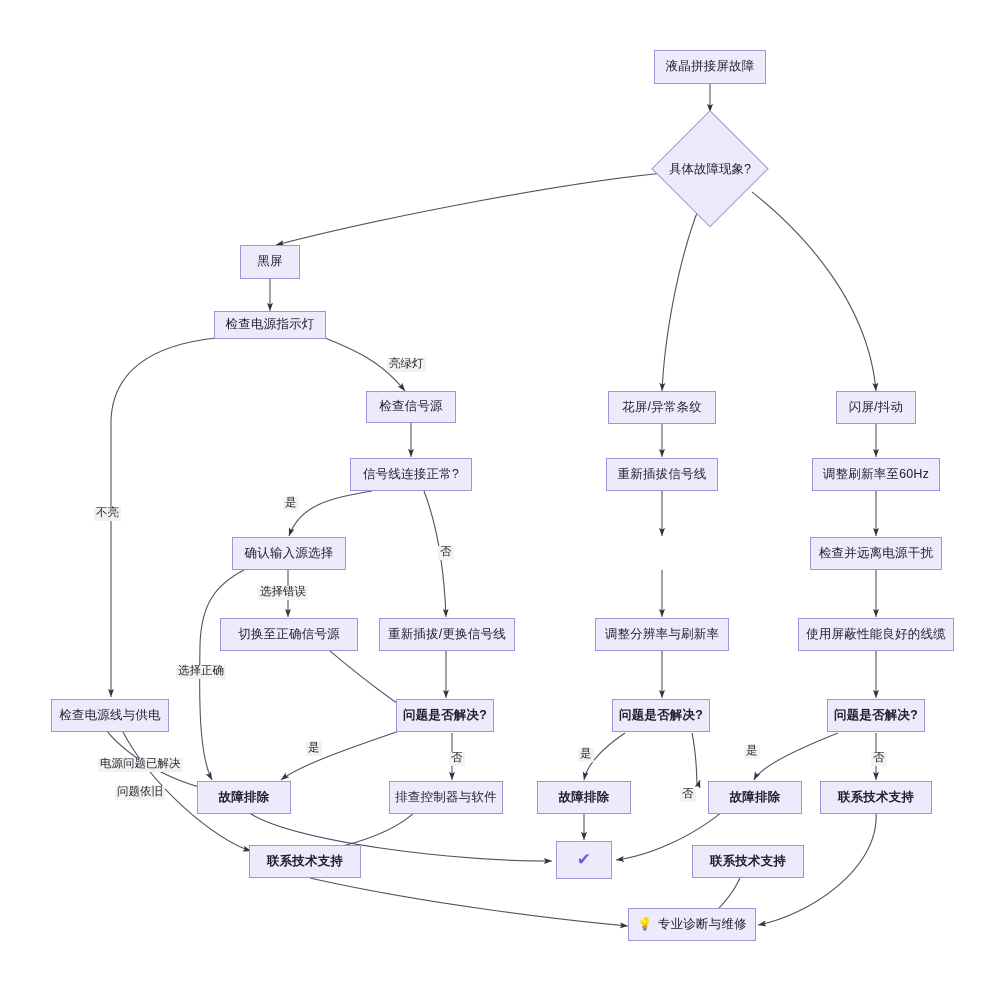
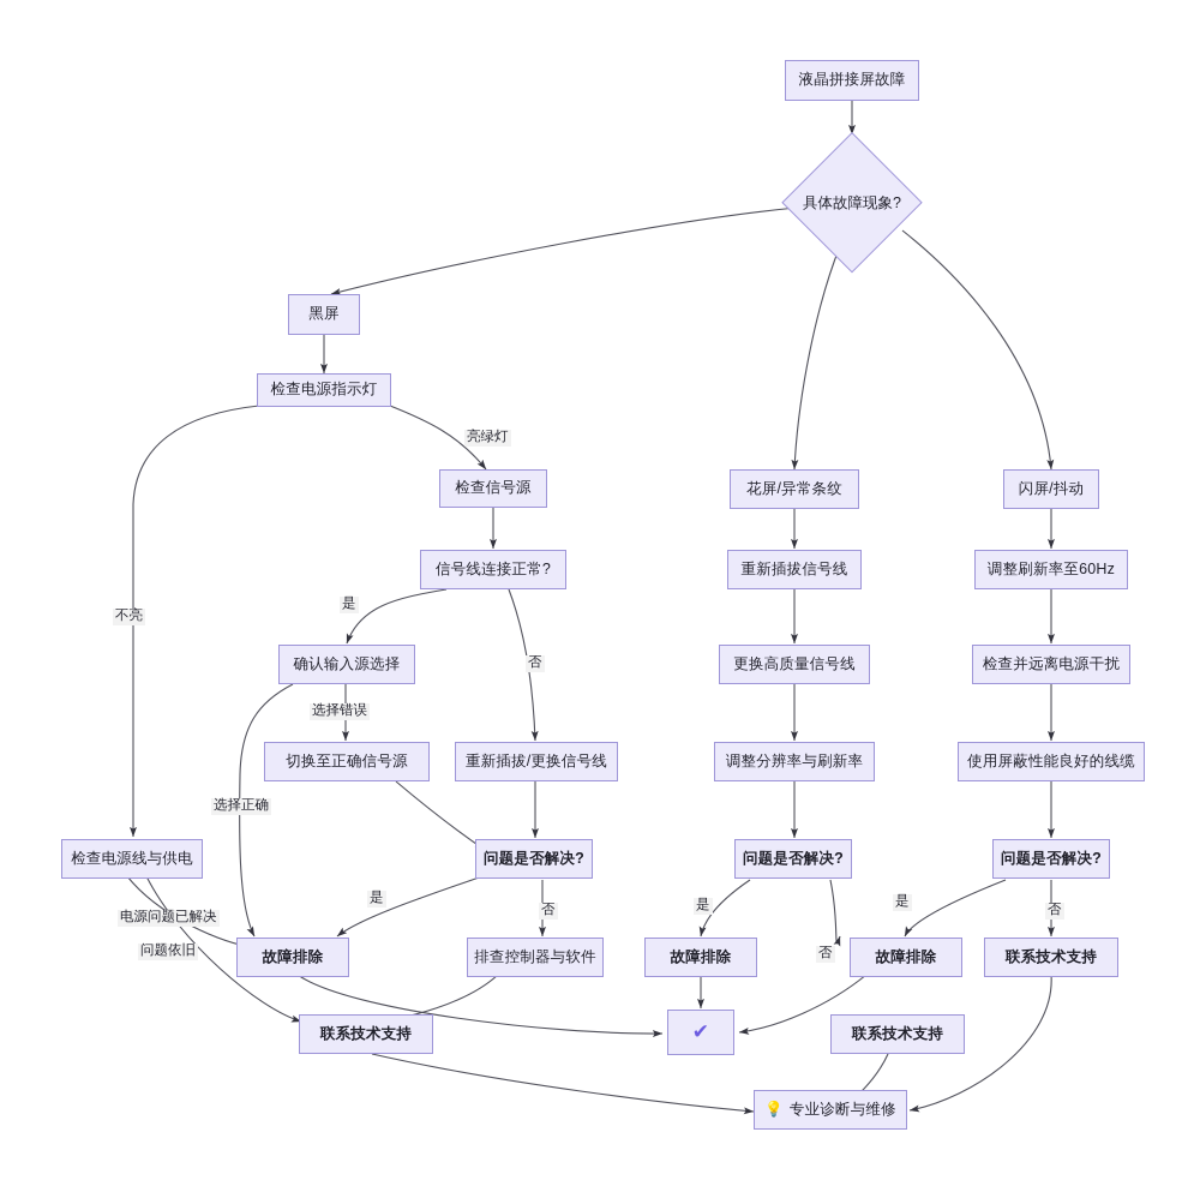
  液晶拼接屏故障
  具体故障现象?
  黑屏
  检查电源指示灯
  检查信号源
  信号线连接正常?
  确认输入源选择
  切换至正确信号源
  重新插拔/更换信号线
  检查电源线与供电
  问题是否解决?
  故障排除
  排查控制器与软件
  联系技术支持
  花屏/异常条纹
  重新插拔信号线
+ 更换高质量信号线
  调整分辨率与刷新率
  问题是否解决?
  故障排除
  联系技术支持
  闪屏/抖动
  调整刷新率至60Hz
  检查并远离电源干扰
  使用屏蔽性能良好的线缆
  问题是否解决?
  故障排除
  联系技术支持
  ✔
  💡
  专业诊断与维修
  亮绿灯
  不亮
  是
  否
  选择错误
  选择正确
  电源问题已解决
  问题依旧
  是
  否
  是
  否
  是
  否
